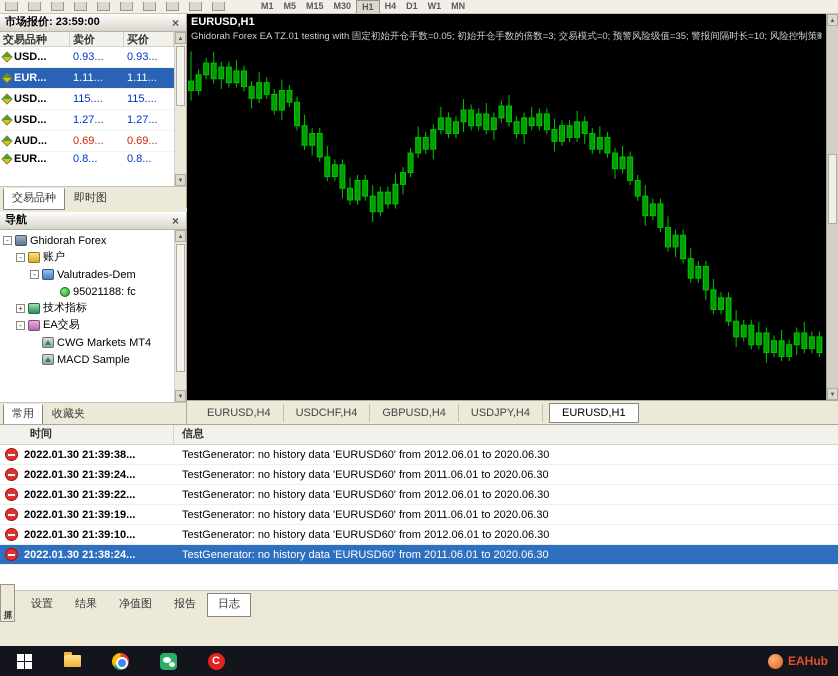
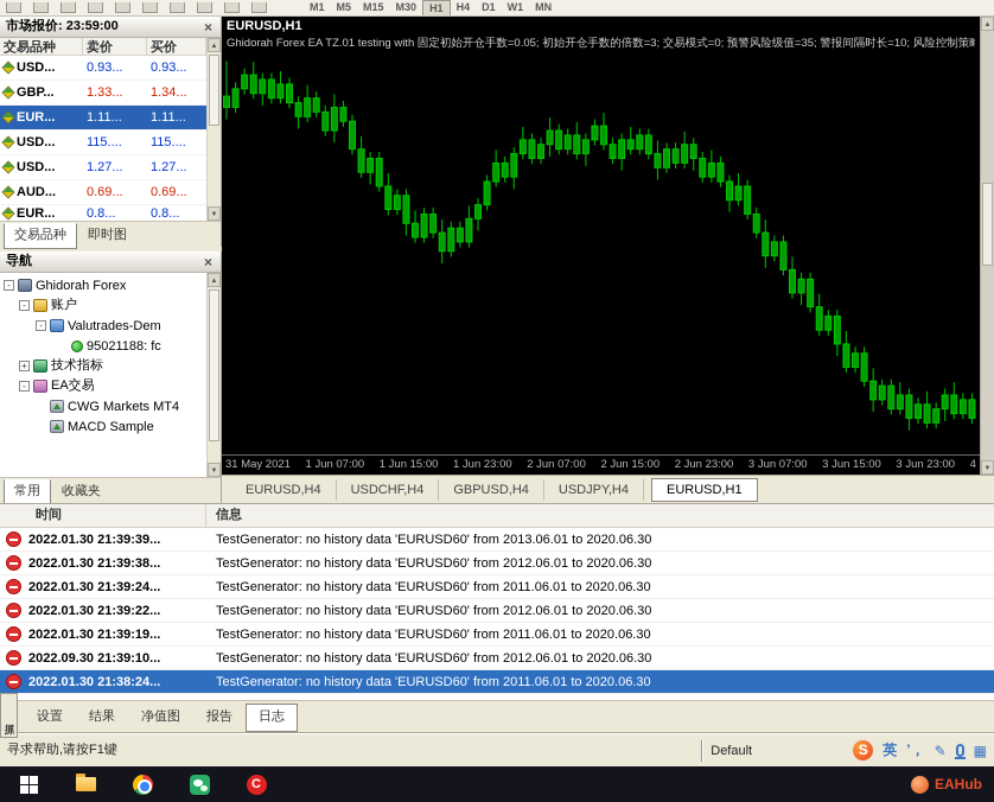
  M1
  M5
  M15
  M30
  H1
  H4
  D1
  W1
  MN
  市场报价: 23:59:00
  ×
  交易品种
  卖价
  买价
  USD...
  0.93...
  0.93...
+ GBP...
+ 1.33...
+ 1.34...
  EUR...
  1.11...
  1.11...
  USD...
  115....
  115....
  USD...
  1.27...
  1.27...
  AUD...
  0.69...
  0.69...
  EUR...
  0.8...
  0.8...
  交易品种
  即时图
  导航
  ×
  -
  Ghidorah Forex
  -
  账户
  -
  Valutrades-Dem
  95021188: fc
  +
  技术指标
  -
  EA交易
  CWG Markets MT4
  MACD Sample
  常用
  收藏夹
  EURUSD,H1
  Ghidorah Forex EA TZ.01 testing with 固定初始开仓手数=0.05; 初始开仓手数的倍数=3; 交易模式=0; 预警风险级值=35; 警报间隔时长=10; 风险控制策略
+ 31 May 2021
+ 1 Jun 07:00
+ 1 Jun 15:00
+ 1 Jun 23:00
+ 2 Jun 07:00
+ 2 Jun 15:00
+ 2 Jun 23:00
+ 3 Jun 07:00
+ 3 Jun 15:00
+ 3 Jun 23:00
+ 4
  EURUSD,H4
  USDCHF,H4
  GBPUSD,H4
  USDJPY,H4
  EURUSD,H1
  时间
  信息
+ 2022.01.30 21:39:39...
+ TestGenerator: no history data 'EURUSD60' from 2013.06.01 to 2020.06.30
  2022.01.30 21:39:38...
  TestGenerator: no history data 'EURUSD60' from 2012.06.01 to 2020.06.30
  2022.01.30 21:39:24...
  TestGenerator: no history data 'EURUSD60' from 2011.06.01 to 2020.06.30
  2022.01.30 21:39:22...
  TestGenerator: no history data 'EURUSD60' from 2012.06.01 to 2020.06.30
  2022.01.30 21:39:19...
  TestGenerator: no history data 'EURUSD60' from 2011.06.01 to 2020.06.30
- 2022.01.30 21:39:10...
+ 2022.09.30 21:39:10...
  TestGenerator: no history data 'EURUSD60' from 2012.06.01 to 2020.06.30
  2022.01.30 21:38:24...
  TestGenerator: no history data 'EURUSD60' from 2011.06.01 to 2020.06.30
  设置
  结果
  净值图
  报告
  日志
+ 寻求帮助,请按F1键
+ Default
+ S
+ 英
+ ’，
+ ✎
+ ▦
  C
  EAHub
